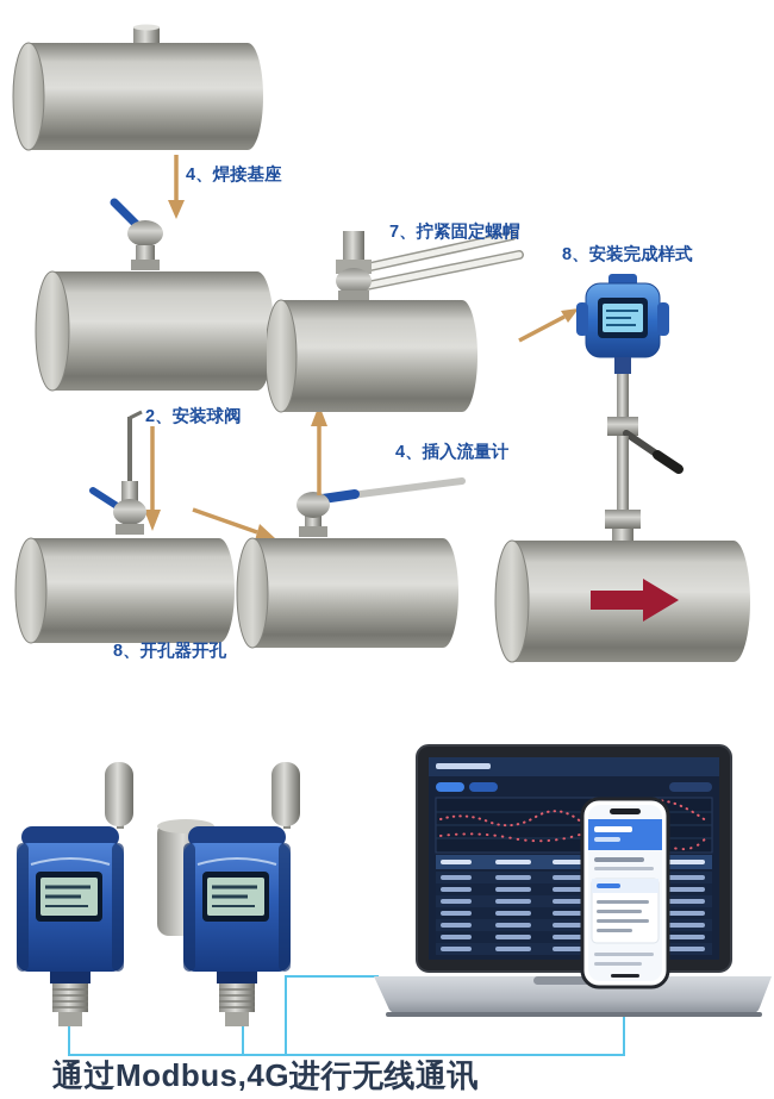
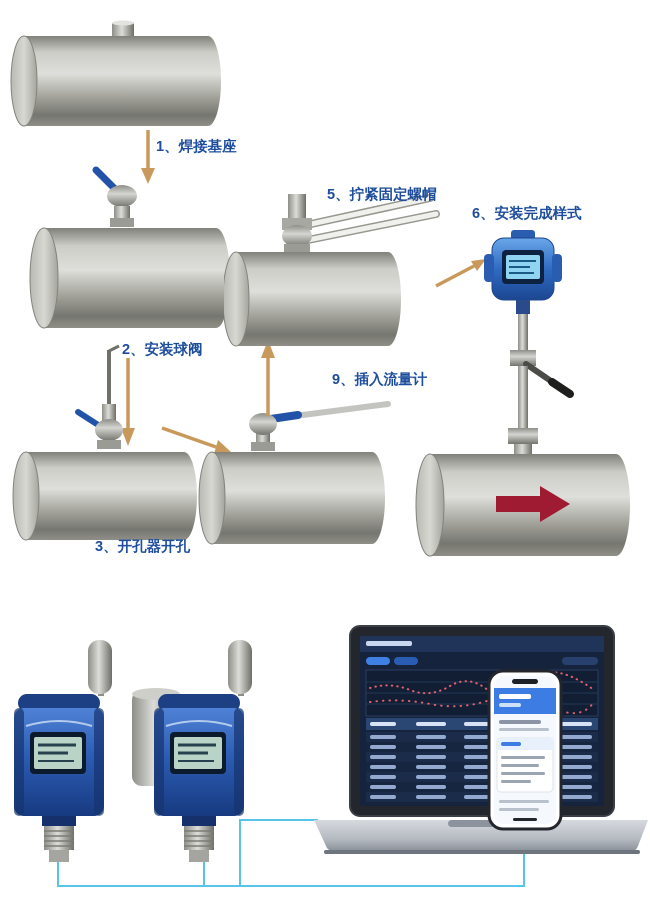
- 4、焊接基座
+ 1、焊接基座
  2、安装球阀
- 8、开孔器开孔
+ 3、开孔器开孔
- 4、插入流量计
+ 9、插入流量计
- 7、拧紧固定螺帽
+ 5、拧紧固定螺帽
- 8、安装完成样式
+ 6、安装完成样式
- 通过Modbus,4G进行无线通讯
